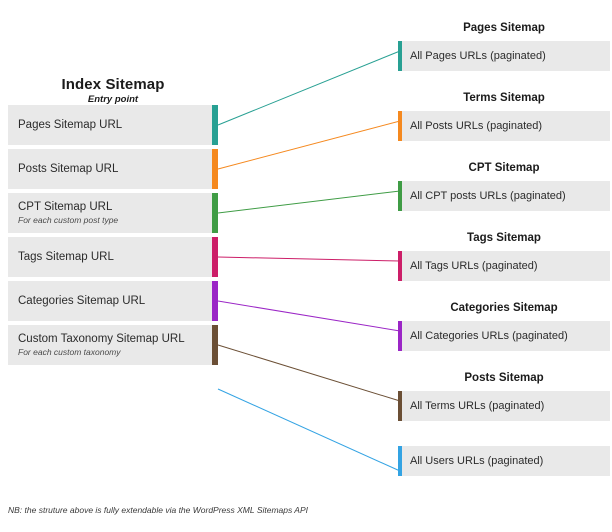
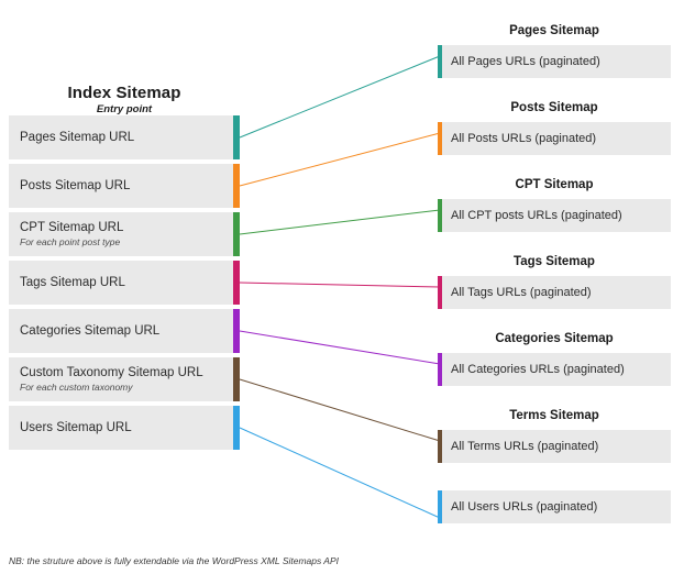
  Index Sitemap
  Entry point
  Pages Sitemap URL
  Posts Sitemap URL
  CPT Sitemap URL
- For each custom post type
+ For each point post type
  Tags Sitemap URL
  Categories Sitemap URL
  Custom Taxonomy Sitemap URL
  For each custom taxonomy
+ Users Sitemap URL
  Pages Sitemap
  All Pages URLs (paginated)
- Terms Sitemap
+ Posts Sitemap
  All Posts URLs (paginated)
  CPT Sitemap
  All CPT posts URLs (paginated)
  Tags Sitemap
  All Tags URLs (paginated)
  Categories Sitemap
  All Categories URLs (paginated)
- Posts Sitemap
+ Terms Sitemap
  All Terms URLs (paginated)
  All Users URLs (paginated)
  NB: the struture above is fully extendable via the WordPress XML Sitemaps API
